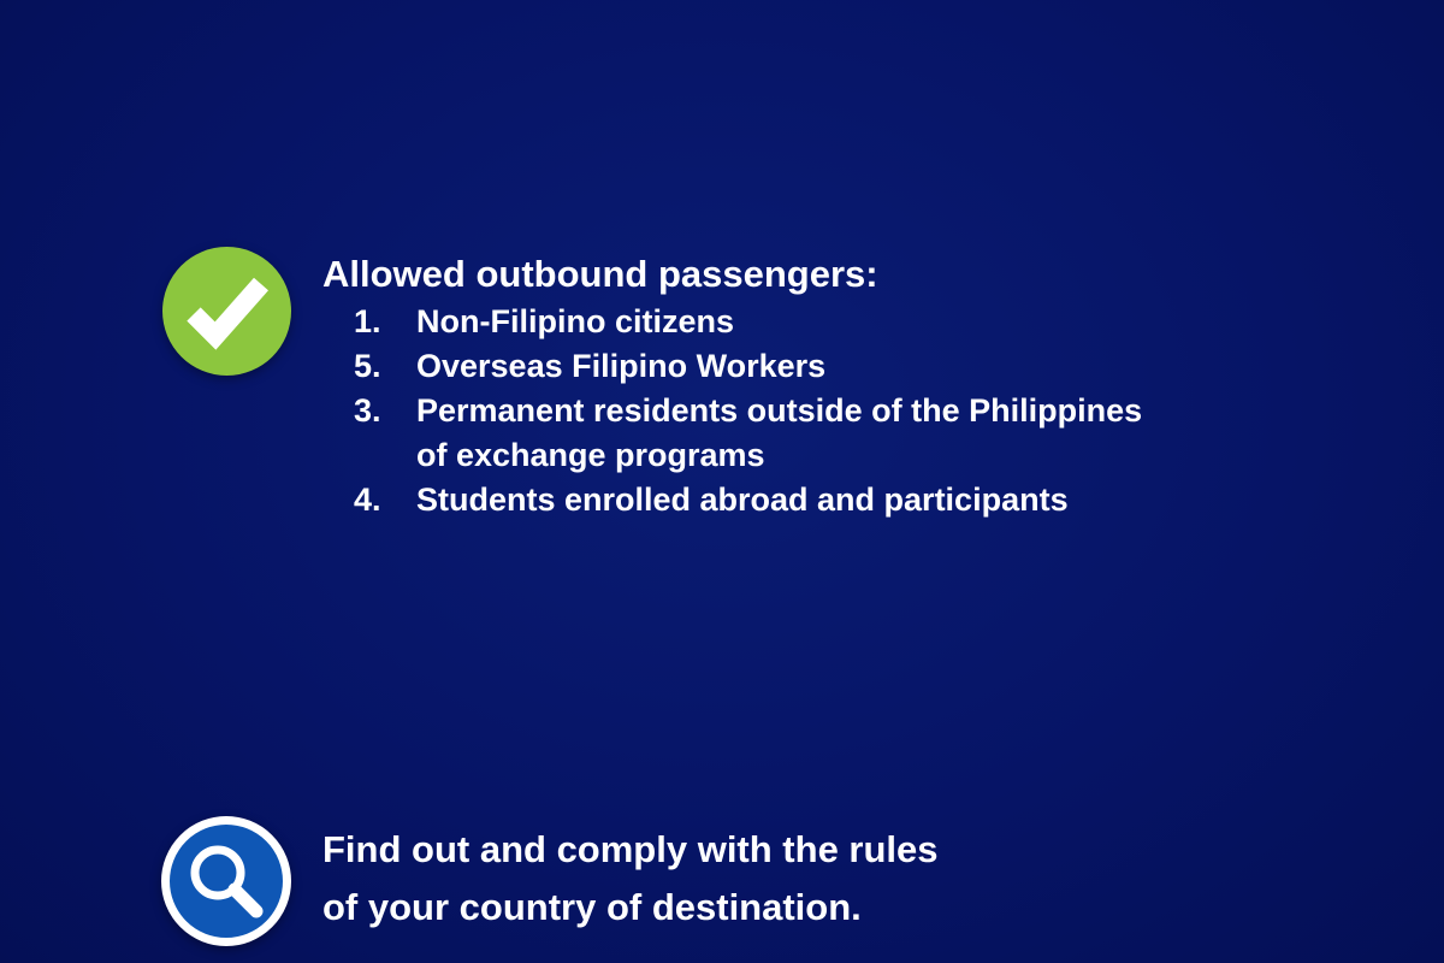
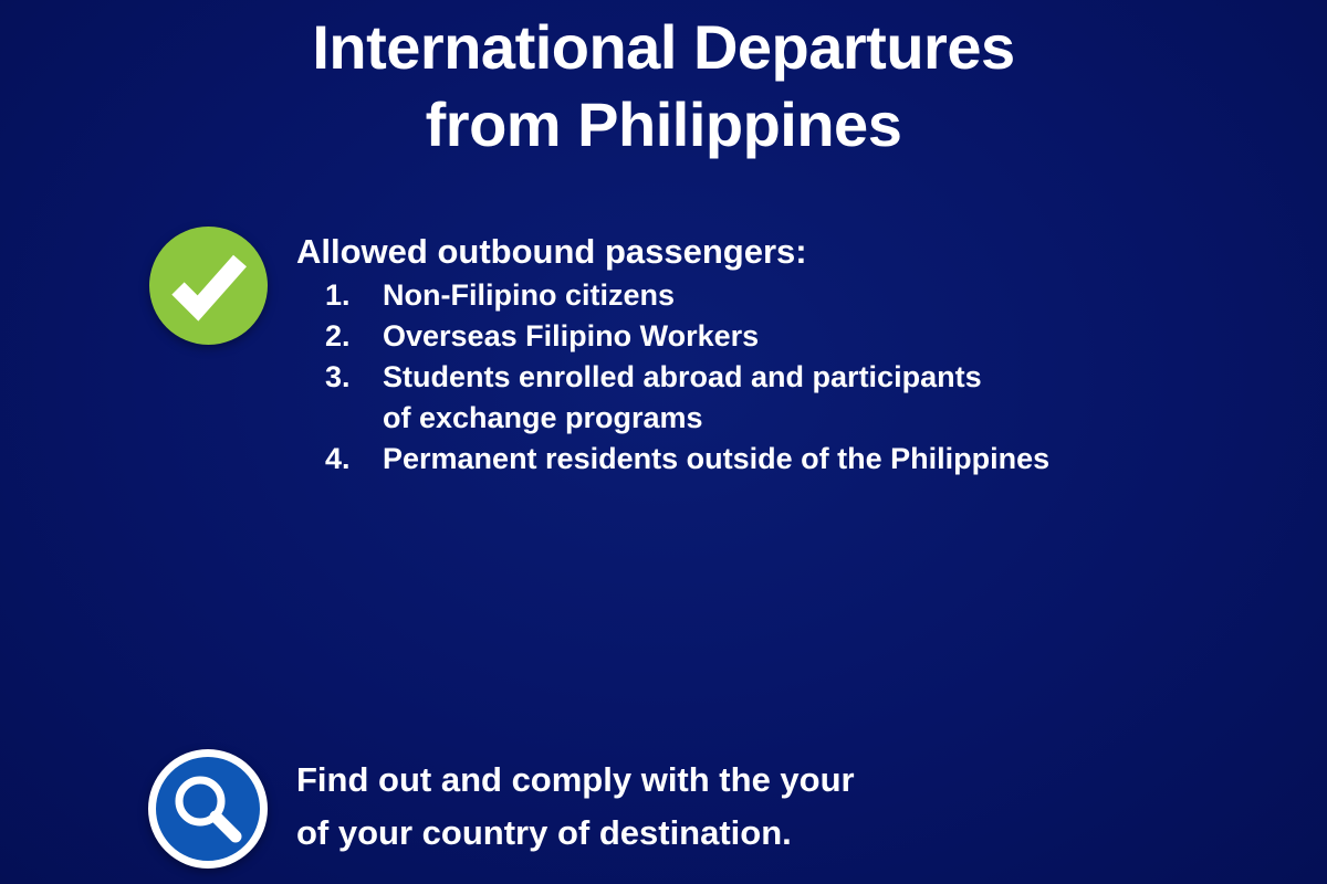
+ International Departures
+ from Philippines
  Allowed outbound passengers:
  1.
  Non-Filipino citizens
- 5.
+ 2.
  Overseas Filipino Workers
  3.
- Permanent residents outside of the Philippines
+ Students enrolled abroad and participants
  of exchange programs
  4.
- Students enrolled abroad and participants
+ Permanent residents outside of the Philippines
- Find out and comply with the rules
+ Find out and comply with the your
  of your country of destination.
